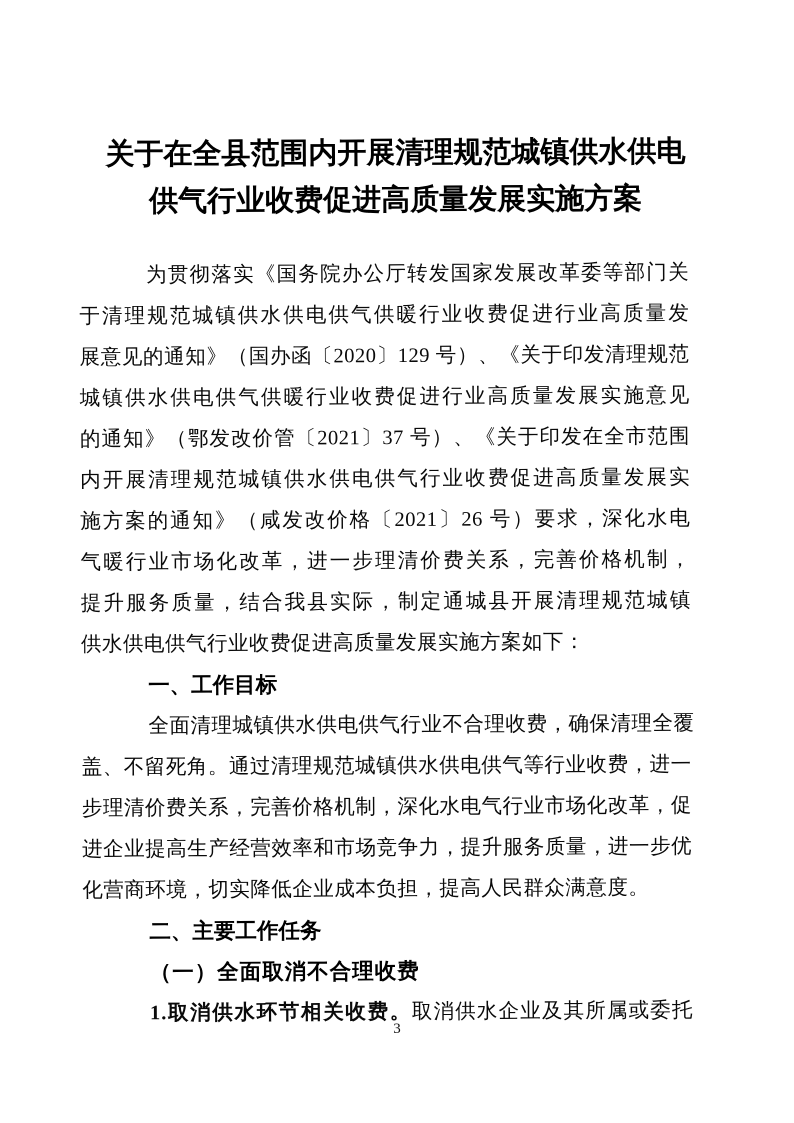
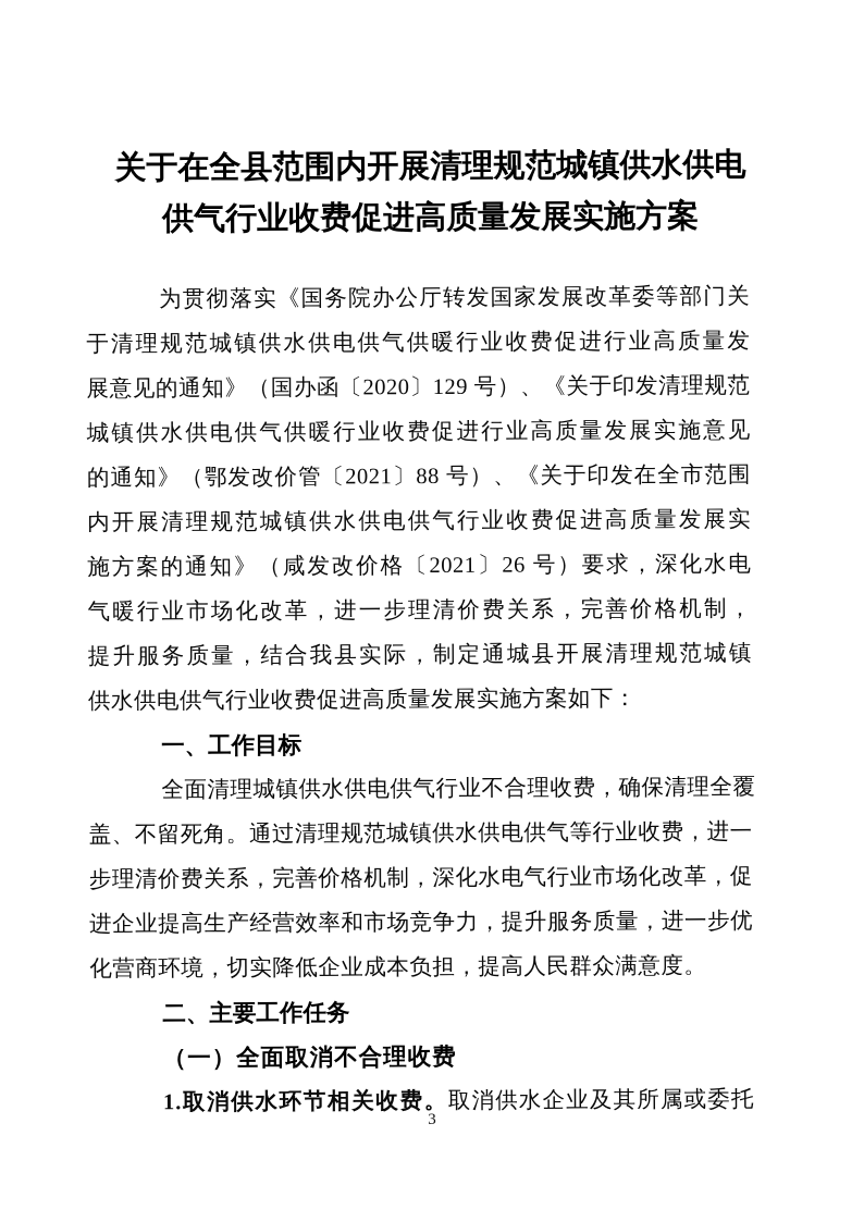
  关于在全县范围内开展清理规范城镇供水供电
  供气行业收费促进高质量发展实施方案
  为贯彻落实《国务院办公厅转发国家发展改革委等部门关
  于清理规范城镇供水供电供气供暖行业收费促进行业高质量发
  展意见的通知》（国办函〔2020〕129 号）、《关于印发清理规范
  城镇供水供电供气供暖行业收费促进行业高质量发展实施意见
- 的通知》（鄂发改价管〔2021〕37 号）、《关于印发在全市范围
+ 的通知》（鄂发改价管〔2021〕88 号）、《关于印发在全市范围
  内开展清理规范城镇供水供电供气行业收费促进高质量发展实
  施方案的通知》（咸发改价格〔2021〕26 号）要求，深化水电
  气暖行业市场化改革，进一步理清价费关系，完善价格机制，
  提升服务质量，结合我县实际，制定通城县开展清理规范城镇
  供水供电供气行业收费促进高质量发展实施方案如下：
  一、工作目标
  全面清理城镇供水供电供气行业不合理收费，确保清理全覆
  盖、不留死角。通过清理规范城镇供水供电供气等行业收费，进一
  步理清价费关系，完善价格机制，深化水电气行业市场化改革，促
  进企业提高生产经营效率和市场竞争力，提升服务质量，进一步优
  化营商环境，切实降低企业成本负担，提高人民群众满意度。
  二、主要工作任务
  （一）全面取消不合理收费
  1.取消供水环节相关收费。取消供水企业及其所属或委托
  3
